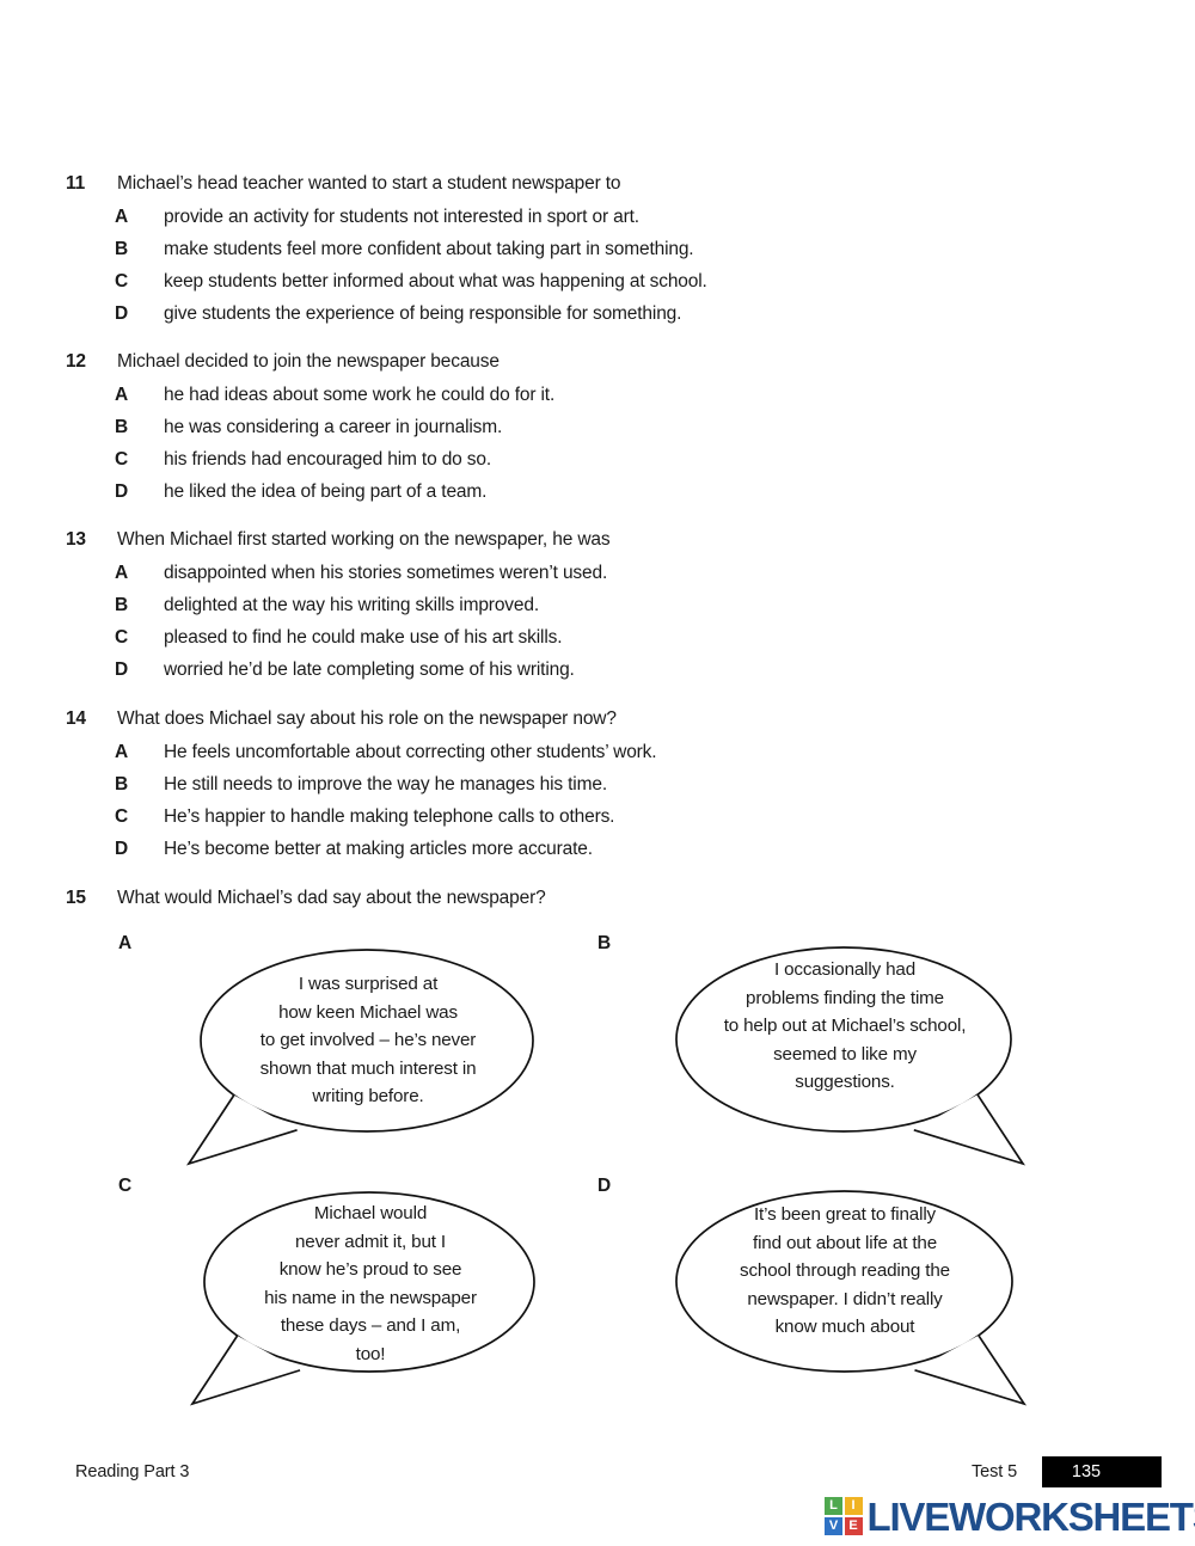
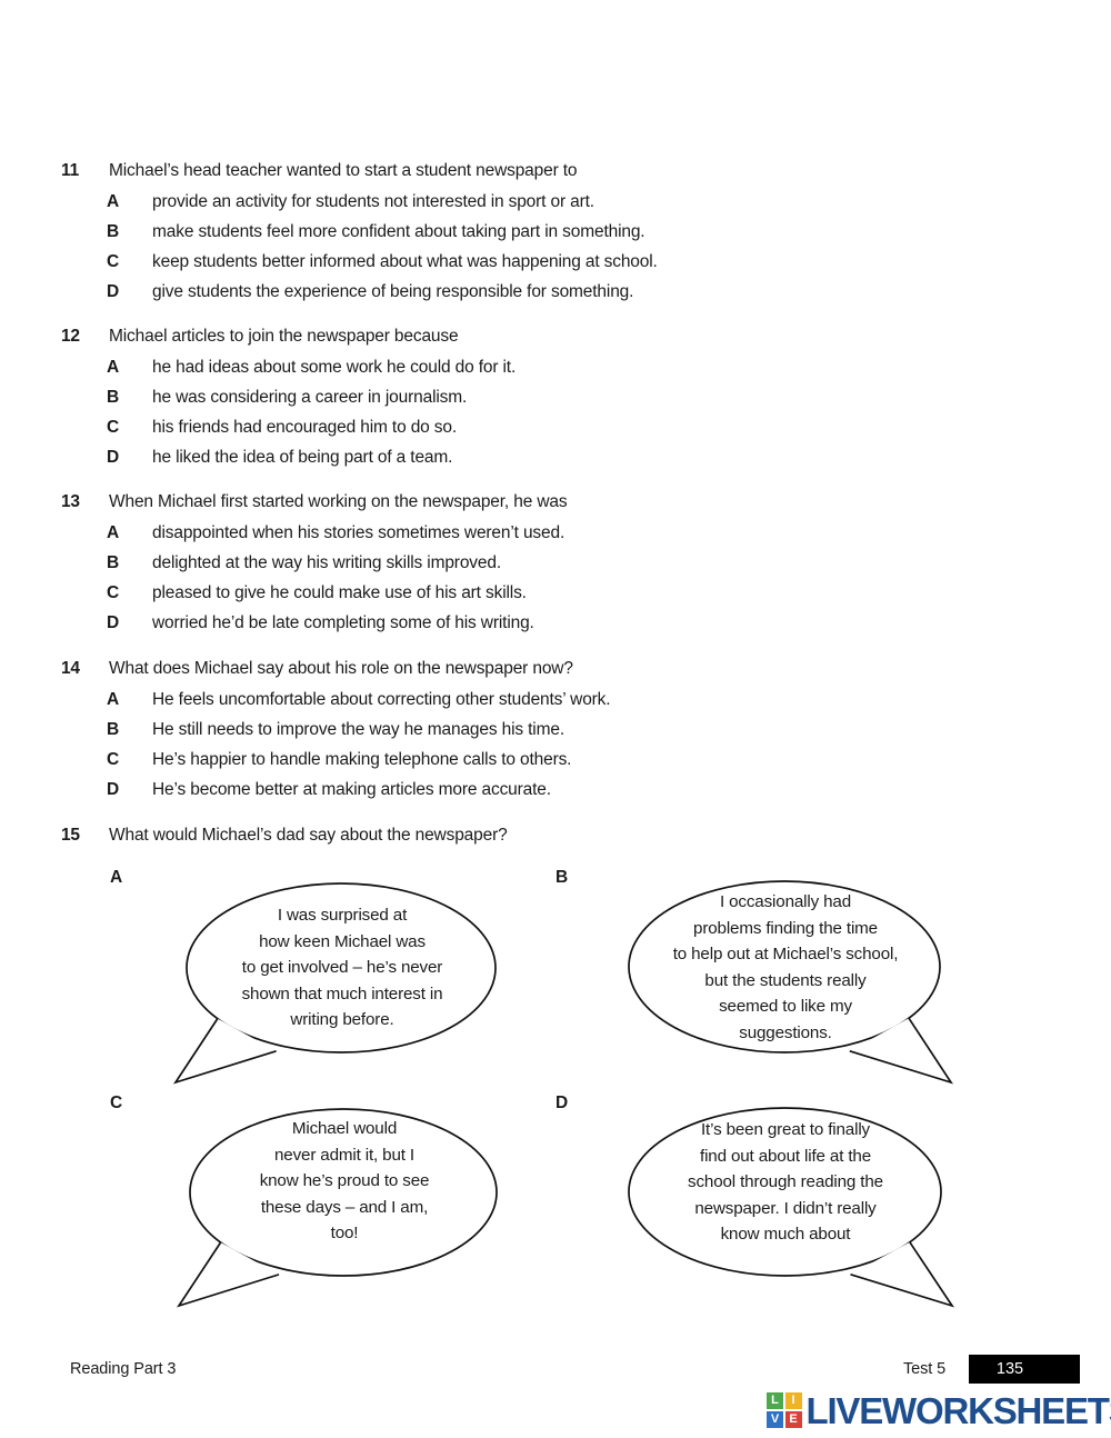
  11
  Michael’s head teacher wanted to start a student newspaper to
  A
  provide an activity for students not interested in sport or art.
  B
  make students feel more confident about taking part in something.
  C
  keep students better informed about what was happening at school.
  D
  give students the experience of being responsible for something.
  12
- Michael decided to join the newspaper because
+ Michael articles to join the newspaper because
  A
  he had ideas about some work he could do for it.
  B
  he was considering a career in journalism.
  C
  his friends had encouraged him to do so.
  D
  he liked the idea of being part of a team.
  13
  When Michael first started working on the newspaper, he was
  A
  disappointed when his stories sometimes weren’t used.
  B
  delighted at the way his writing skills improved.
  C
- pleased to find he could make use of his art skills.
+ pleased to give he could make use of his art skills.
  D
  worried he’d be late completing some of his writing.
  14
  What does Michael say about his role on the newspaper now?
  A
  He feels uncomfortable about correcting other students’ work.
  B
  He still needs to improve the way he manages his time.
  C
  He’s happier to handle making telephone calls to others.
  D
  He’s become better at making articles more accurate.
  15
  What would Michael’s dad say about the newspaper?
  A
  I was surprised at
  how keen Michael was
  to get involved – he’s never
  shown that much interest in
  writing before.
  B
  I occasionally had
  problems finding the time
  to help out at Michael’s school,
+ but the students really
  seemed to like my
  suggestions.
  C
  Michael would
  never admit it, but I
  know he’s proud to see
- his name in the newspaper
  these days – and I am,
  too!
  D
  It’s been great to finally
  find out about life at the
  school through reading the
  newspaper. I didn’t really
  know much about
  Reading Part 3
  Test 5
  135
  L
  I
  V
  E
  LIVEWORKSHEET
